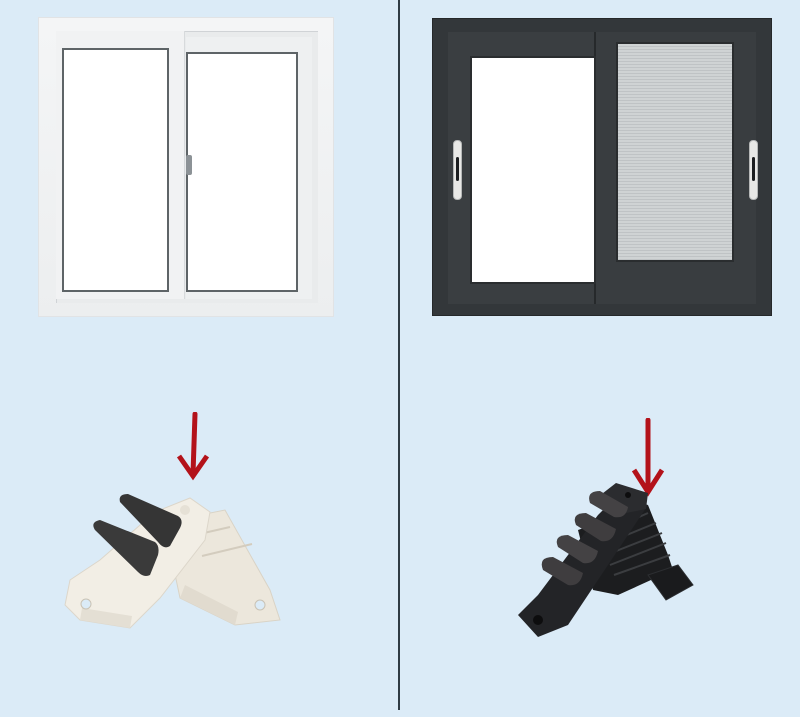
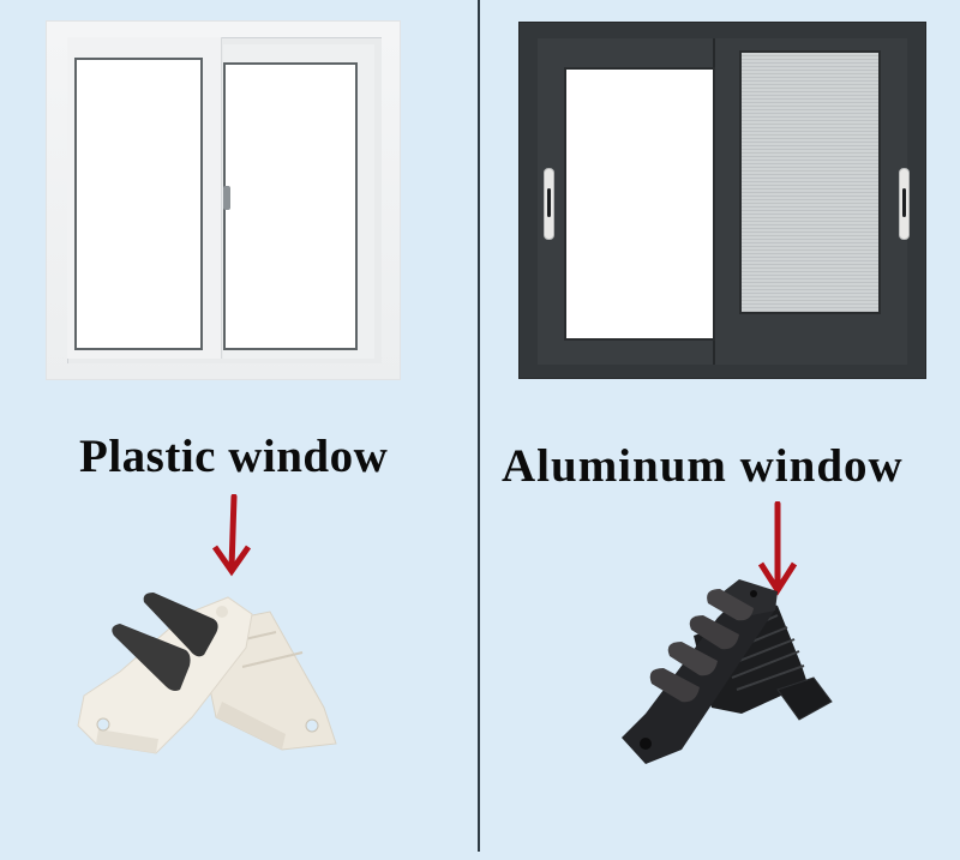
+ Plastic window
+ Aluminum window
